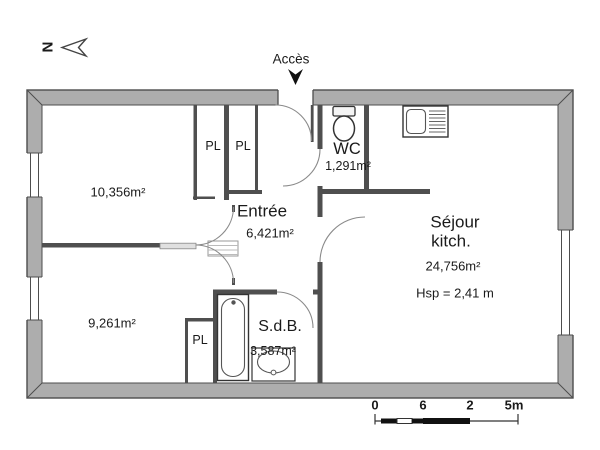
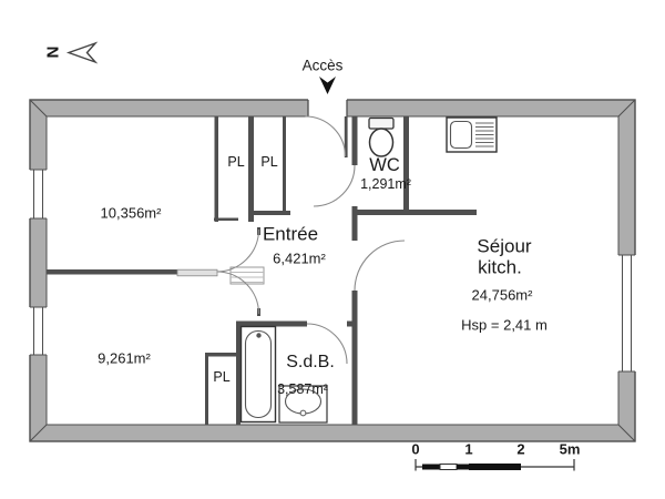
  Accès
  10,356m²
  9,261m²
  Entrée
  6,421m²
  WC
  1,291m²
  S.d.B.
  3,587m²
  Séjour
  kitch.
  24,756m²
  Hsp = 2,41 m
  PL
  PL
  PL
  0
- 6
+ 1
  2
  5m
